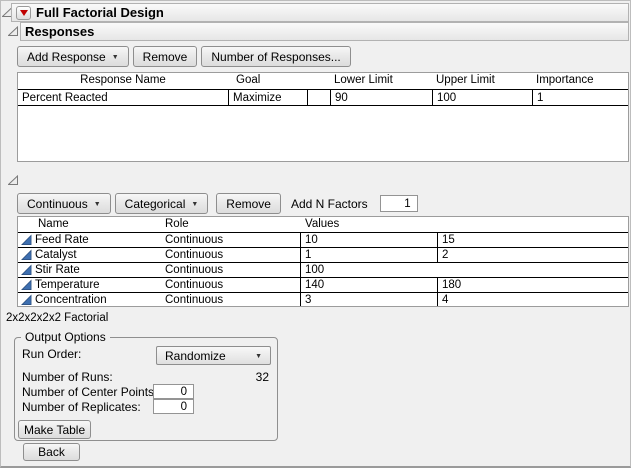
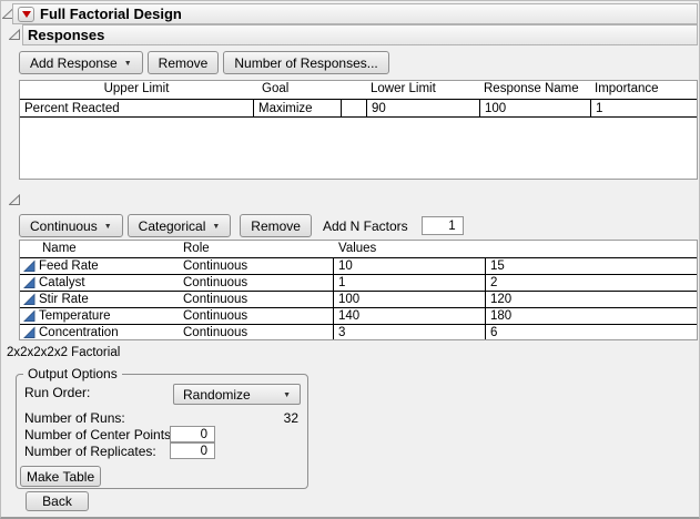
  Full Factorial Design
  Responses
  Add Response
  Remove
  Number of Responses...
- Response Name
+ Upper Limit
  Goal
  Lower Limit
- Upper Limit
+ Response Name
  Importance
  Percent Reacted
  Maximize
  90
  100
  1
  Continuous
  Categorical
  Remove
  Add N Factors
  1
  Name
  Role
  Values
  Feed Rate
  Continuous
  10
  15
  Catalyst
  Continuous
  1
  2
  Stir Rate
  Continuous
  100
+ 120
  Temperature
  Continuous
  140
  180
  Concentration
  Continuous
  3
- 4
+ 6
  2x2x2x2x2 Factorial
  Output Options
  Run Order:
  Randomize
  Number of Runs:
  32
  Number of Center Points
  0
  Number of Replicates:
  0
  Make Table
  Back
